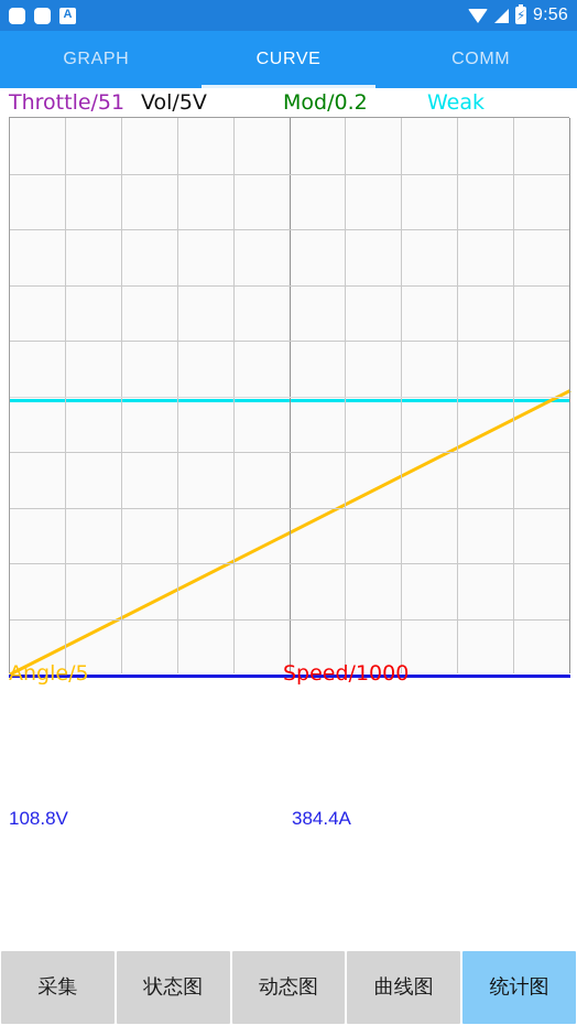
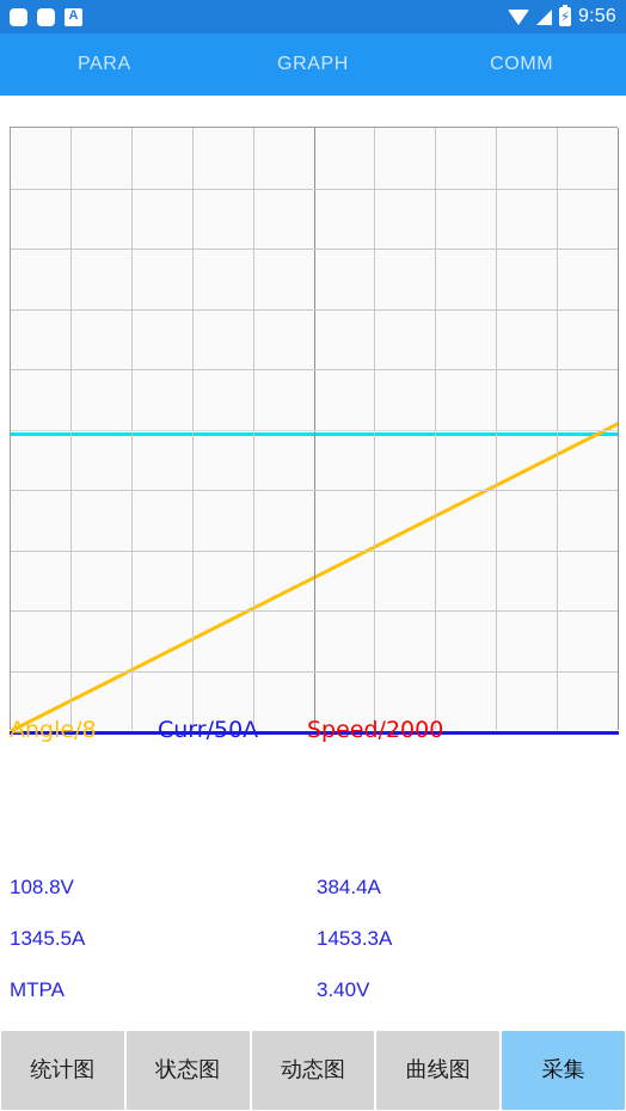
  A
  ⚡
  9:56
+ PARA
  GRAPH
- CURVE
  COMM
- Throttle/51
- Vol/5V
- Mod/0.2
- Weak
- Angle/5
+ Angle/8
+ Curr/50A
- Speed/1000
+ Speed/2000
  108.8V
  384.4A
+ 1345.5A
+ 1453.3A
+ MTPA
+ 3.40V
- 采集
+ 统计图
  状态图
  动态图
  曲线图
- 统计图
+ 采集
